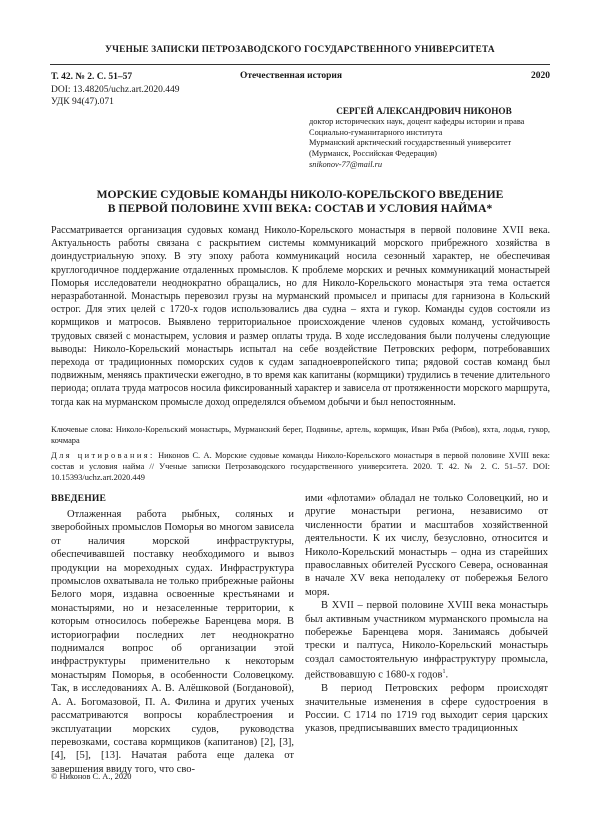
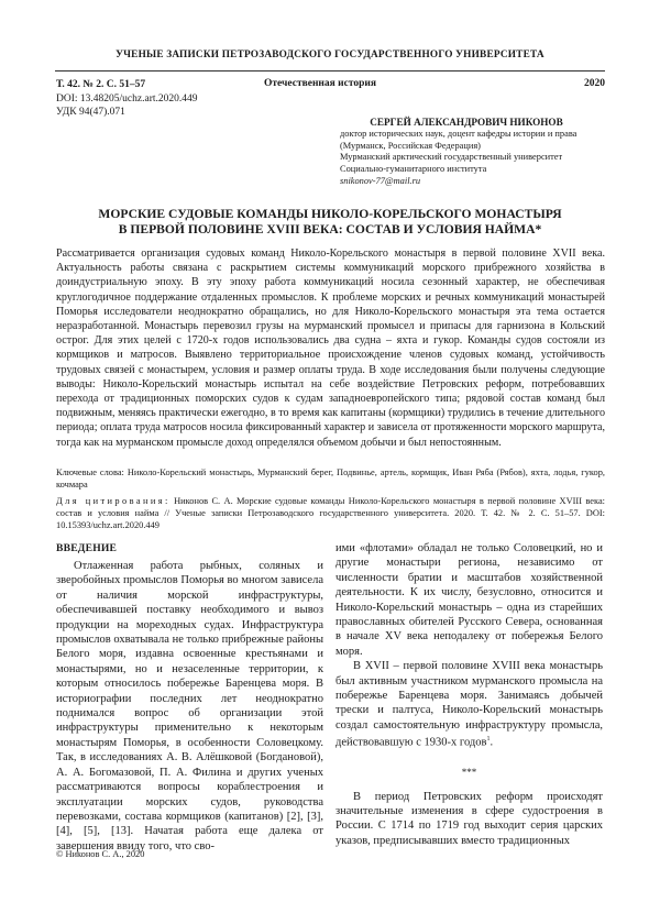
  УЧЕНЫЕ ЗАПИСКИ ПЕТРОЗАВОДСКОГО ГОСУДАРСТВЕННОГО УНИВЕРСИТЕТА
  Т. 42. № 2. С. 51–57
  DOI: 13.48205/uchz.art.2020.449
  УДК 94(47).071
  Отечественная история
  2020
  СЕРГЕЙ АЛЕКСАНДРОВИЧ НИКОНОВ
  доктор исторических наук, доцент кафедры истории и права
- Социально-гуманитарного института
+ (Мурманск, Российская Федерация)
  Мурманский арктический государственный университет
- (Мурманск, Российская Федерация)
+ Социально-гуманитарного института
  snikonov-77@mail.ru
- МОРСКИЕ СУДОВЫЕ КОМАНДЫ НИКОЛО-КОРЕЛЬСКОГО ВВЕДЕНИЕ
+ МОРСКИЕ СУДОВЫЕ КОМАНДЫ НИКОЛО-КОРЕЛЬСКОГО МОНАСТЫРЯ
  В ПЕРВОЙ ПОЛОВИНЕ XVIII ВЕКА: СОСТАВ И УСЛОВИЯ НАЙМА*
  Рассматривается организация судовых команд Николо-Корельского монастыря в первой половине XVII века. Актуальность работы связана с раскрытием системы коммуникаций морского прибрежного хозяйства в доиндустриальную эпоху. В эту эпоху работа коммуникаций носила сезонный характер, не обеспечивая круглогодичное поддержание отдаленных промыслов. К проблеме морских и речных коммуникаций монастырей Поморья исследователи неоднократно обращались, но для Николо-Корельского монастыря эта тема остается неразработанной. Монастырь перевозил грузы на мурманский промысел и припасы для гарнизона в Кольский острог. Для этих целей с 1720-х годов использовались два судна – яхта и гукор. Команды судов состояли из кормщиков и матросов. Выявлено территориальное происхождение членов судовых команд, устойчивость трудовых связей с монастырем, условия и размер оплаты труда. В ходе исследования были получены следующие выводы: Николо-Корельский монастырь испытал на себе воздействие Петровских реформ, потребовавших перехода от традиционных поморских судов к судам западноевропейского типа; рядовой состав команд был подвижным, меняясь практически ежегодно, в то время как капитаны (кормщики) трудились в течение длительного периода; оплата труда матросов носила фиксированный характер и зависела от протяженности морского маршрута, тогда как на мурманском промысле доход определялся объемом добычи и был непостоянным.
  Ключевые слова: Николо-Корельский монастырь, Мурманский берег, Подвинье, артель, кормщик, Иван Ряба (Рябов), яхта, лодья, гукор, кочмара
  Для цитирования: Никонов С. А. Морские судовые команды Николо-Корельского монастыря в первой половине XVIII века: состав и условия найма // Ученые записки Петрозаводского государственного университета. 2020. Т. 42. № 2. С. 51–57. DOI: 10.15393/uchz.art.2020.449
  ВВЕДЕНИЕ
  Отлаженная работа рыбных, соляных и зверобойных промыслов Поморья во многом зависела от наличия морской инфраструктуры, обеспечивавшей поставку необходимого и вывоз продукции на мореходных судах. Инфраструктура промыслов охватывала не только прибрежные районы Белого моря, издавна освоенные крестьянами и монастырями, но и незаселенные территории, к которым относилось побережье Баренцева моря. В историографии последних лет неоднократно поднимался вопрос об организации этой инфраструктуры применительно к некоторым монастырям Поморья, в особенности Соловецкому. Так, в исследованиях А. В. Алёшковой (Богдановой), А. А. Богомазовой, П. А. Филина и других ученых рассматриваются вопросы кораблестроения и эксплуатации морских судов, руководства перевозками, состава кормщиков (капитанов) [2], [3], [4], [5], [13]. Начатая работа еще далека от завершения ввиду того, что сво-
  ими «флотами» обладал не только Соловецкий, но и другие монастыри региона, независимо от численности братии и масштабов хозяйственной деятельности. К их числу, безусловно, относится и Николо-Корельский монастырь – одна из старейших православных обителей Русского Севера, основанная в начале XV века неподалеку от побережья Белого моря.
- В XVII – первой половине XVIII века монастырь был активным участником мурманского промысла на побережье Баренцева моря. Занимаясь добычей трески и палтуса, Николо-Корельский монастырь создал самостоятельную инфраструктуру промысла, действовавшую с 1680-х годов .
+ В XVII – первой половине XVIII века монастырь был активным участником мурманского промысла на побережье Баренцева моря. Занимаясь добычей трески и палтуса, Николо-Корельский монастырь создал самостоятельную инфраструктуру промысла, действовавшую с 1930-х годов .
+ ***
  В период Петровских реформ происходят значительные изменения в сфере судостроения в России. С 1714 по 1719 год выходит серия царских указов, предписывавших вместо традиционных
  © Никонов С. А., 2020
